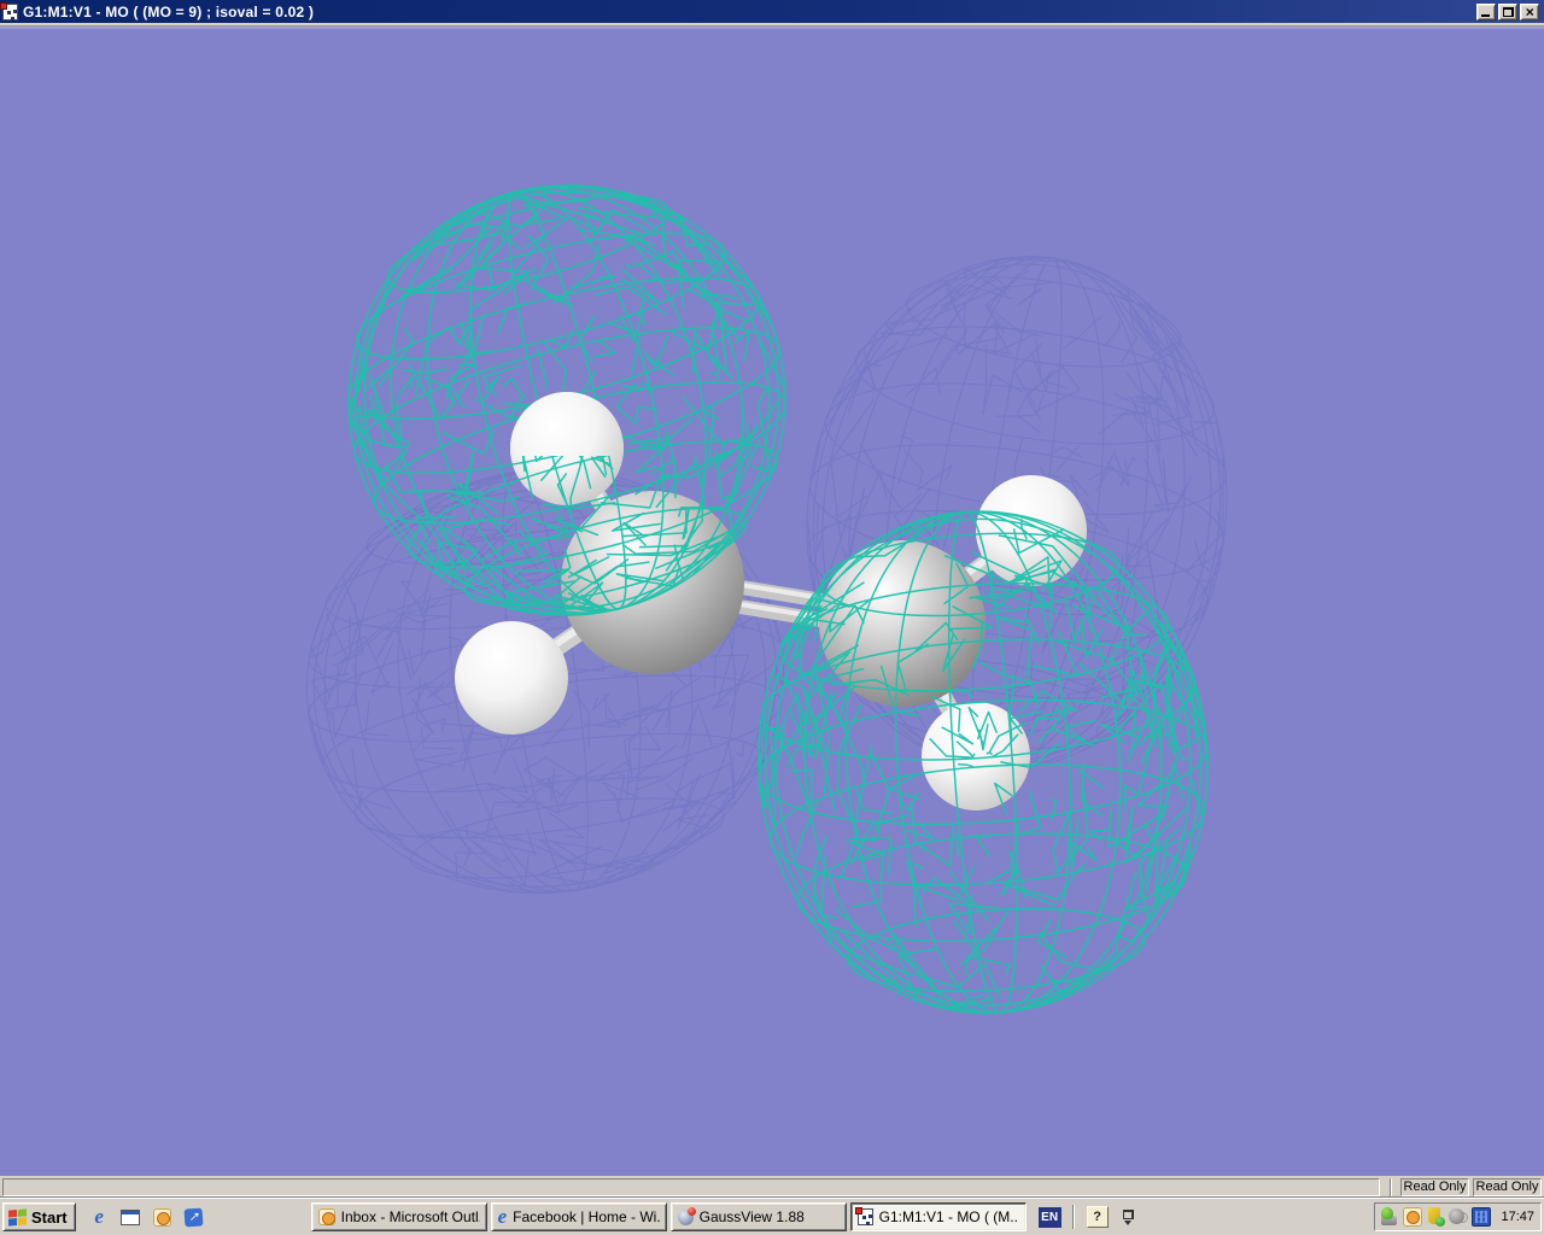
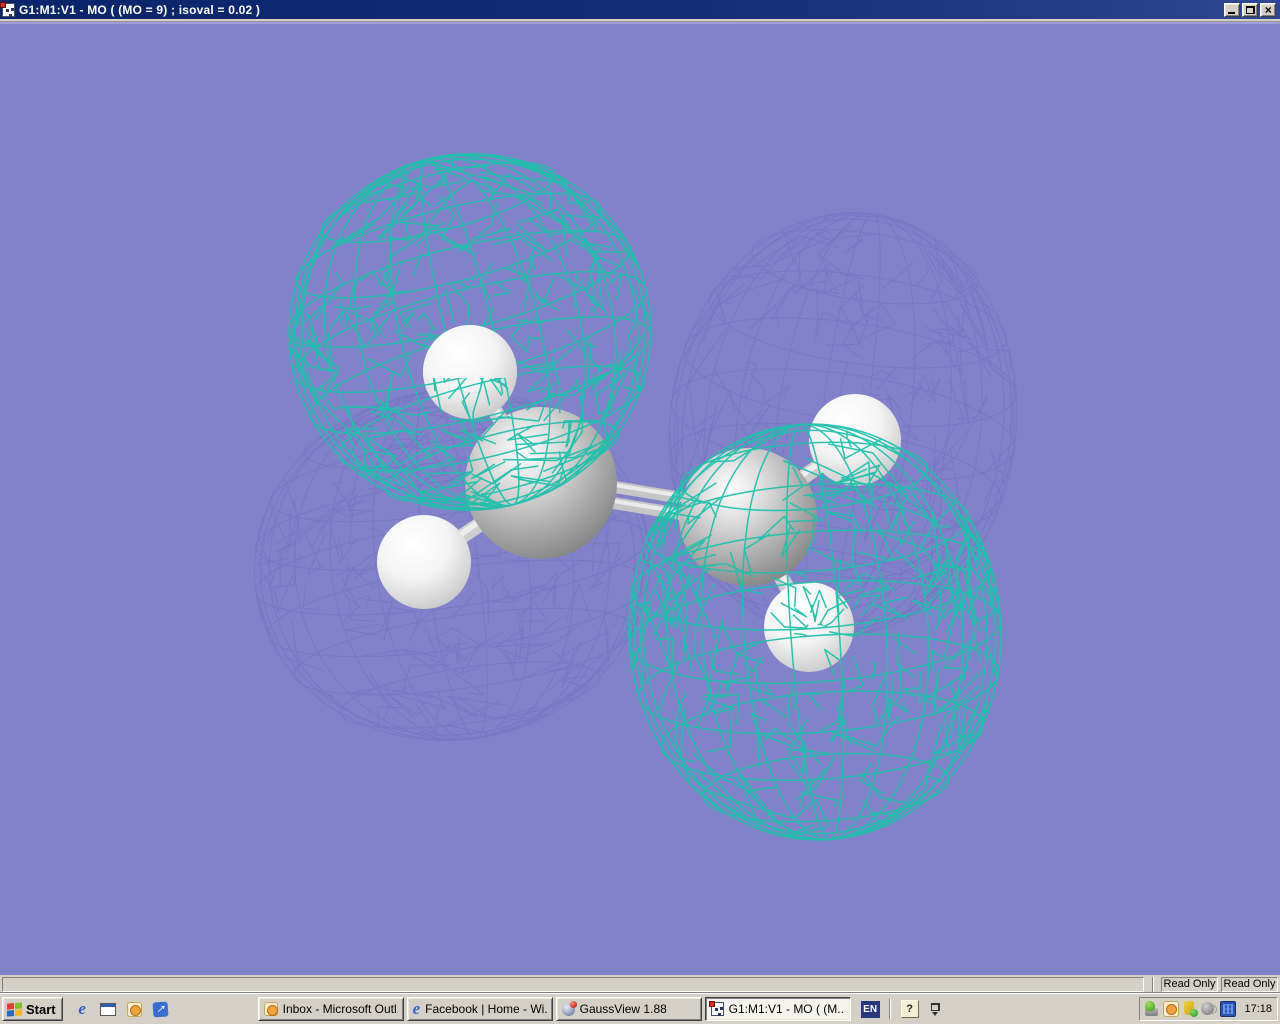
  G1:M1:V1 - MO ( (MO = 9) ; isoval = 0.02 )
  ×
  Read Only
  Read Only
  Start
  e
  Inbox - Microsoft Outl
  e
  Facebook | Home - Wi.
  GaussView 1.88
  G1:M1:V1 - MO ( (M..
  EN
  ?
- 17:47
+ 17:18
